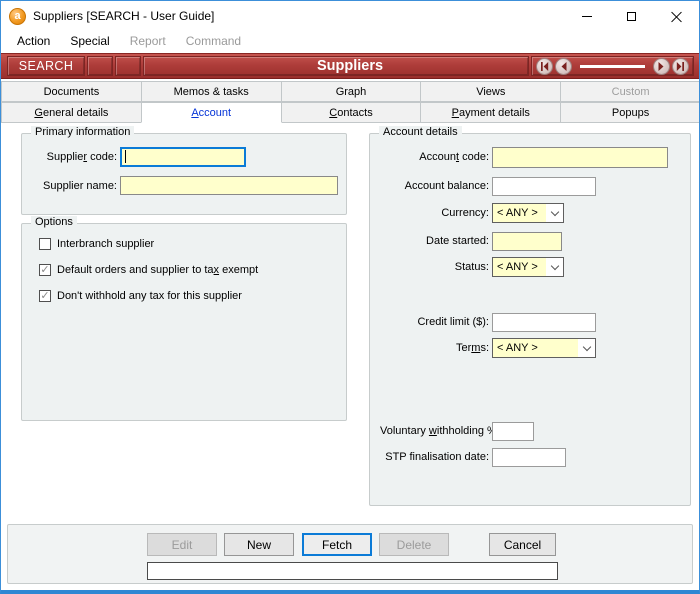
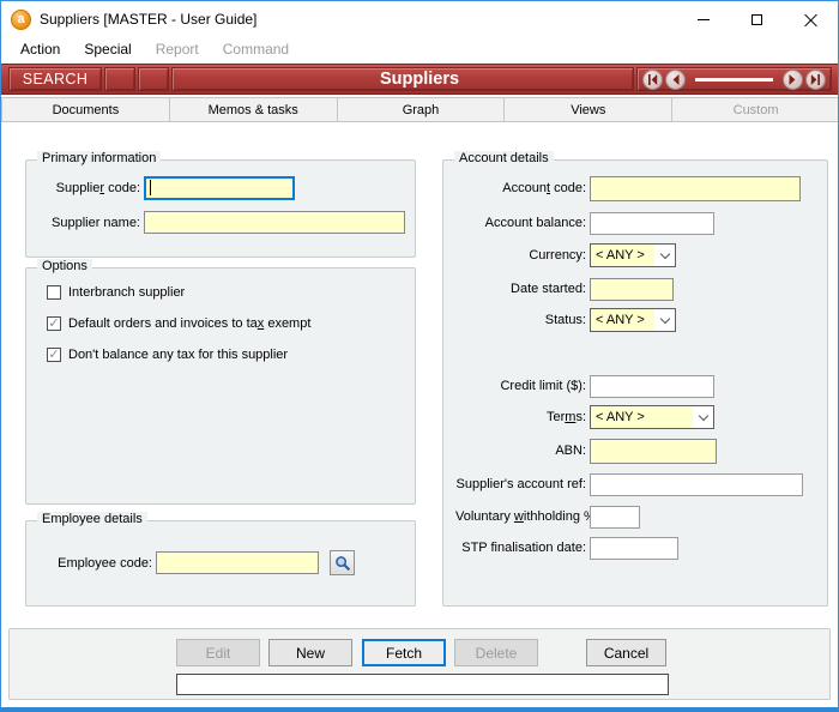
  a
- Suppliers [SEARCH - User Guide]
+ Suppliers [MASTER - User Guide]
  Action
  Special
  Report
  Command
  SEARCH
  Suppliers
  Documents
  Memos & tasks
  Graph
  Views
  Custom
- General details
- Account
- Contacts
- Payment details
- Popups
  Primary information
  Supplier code:
  Supplier name:
  Options
  Interbranch supplier
  ✓
- Default orders and supplier to tax exempt
+ Default orders and invoices to tax exempt
  ✓
- Don't withhold any tax for this supplier
+ Don't balance any tax for this supplier
+ Employee details
+ Employee code:
  Account details
  Account code:
  Account balance:
  Currency:
  < ANY >
  Date started:
  Status:
  < ANY >
  Credit limit ($):
  Terms:
  < ANY >
+ ABN:
+ Supplier's account ref:
  Voluntary withholding
  STP finalisation date:
  Edit
  New
  Fetch
  Delete
  Cancel
